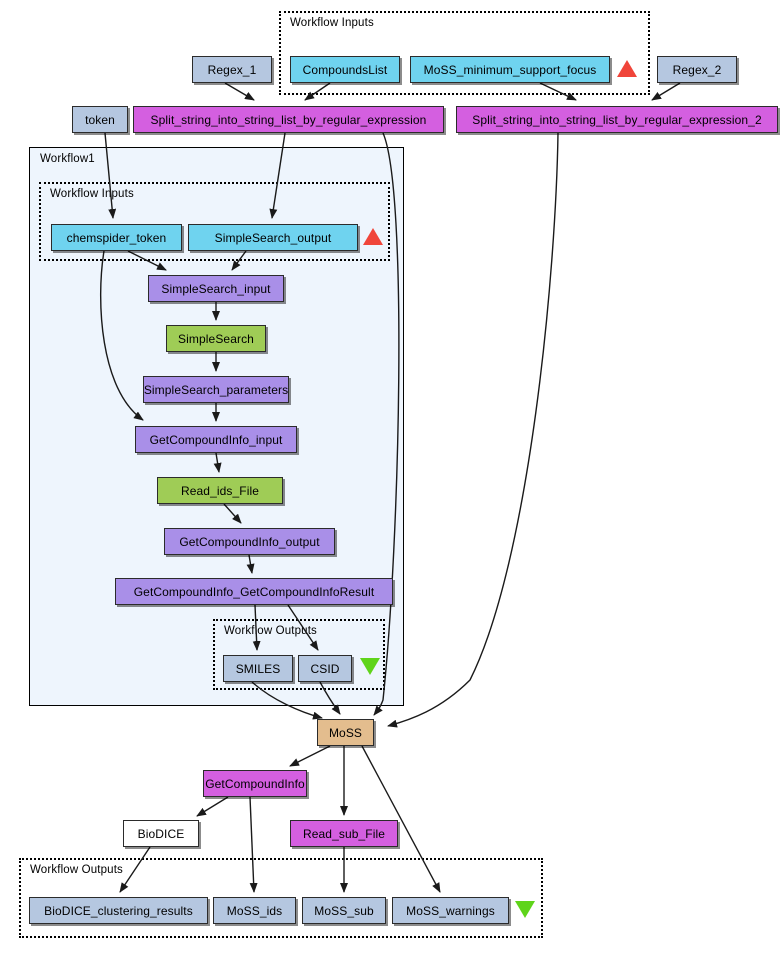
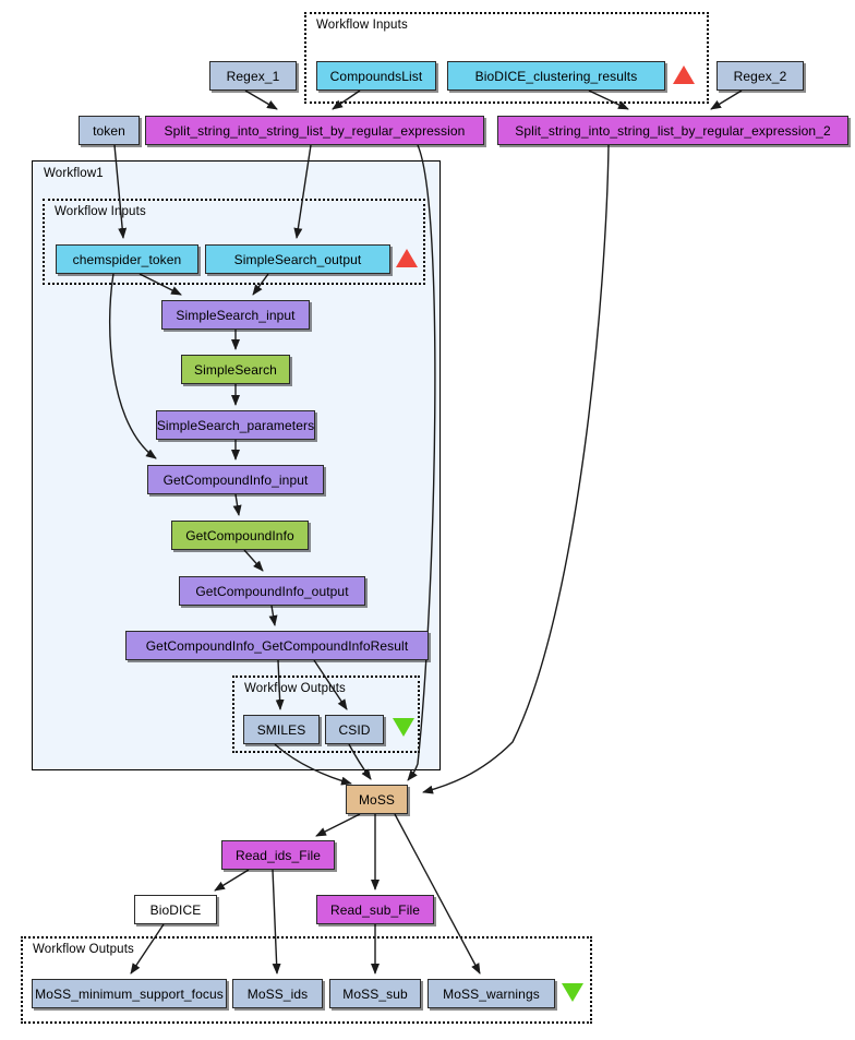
  Workflow Inputs
  Workflow1
  Workflow Inputs
  Workfow Outputs
  Workflow Outputs
  Regex_1
  CompoundsList
- MoSS_minimum_support_focus
+ BioDICE_clustering_results
  Regex_2
  token
  Split_string_into_string_list_by_regular_expression
  Split_string_into_string_list_by_regular_expression_2
  chemspider_token
  SimpleSearch_output
  SimpleSearch_input
  SimpleSearch
  SimpleSearch_parameters
  GetCompoundInfo_input
- Read_ids_File
+ GetCompoundInfo
  GetCompoundInfo_output
  GetCompoundInfo_GetCompoundInfoResult
  SMILES
  CSID
  MoSS
- GetCompoundInfo
+ Read_ids_File
  BioDICE
  Read_sub_File
- BioDICE_clustering_results
+ MoSS_minimum_support_focus
  MoSS_ids
  MoSS_sub
  MoSS_warnings
